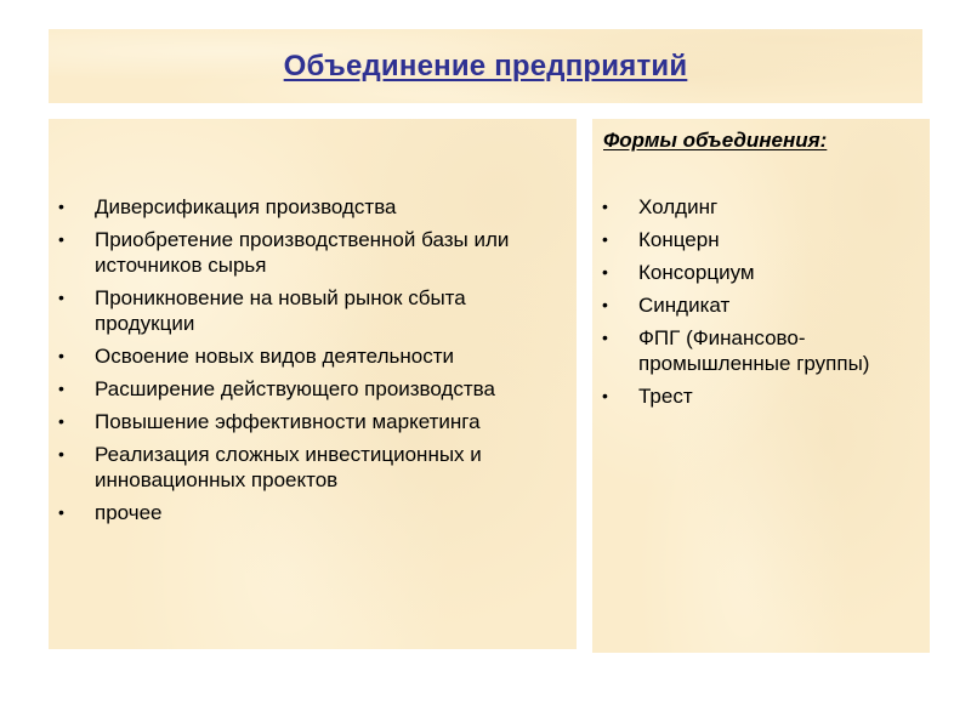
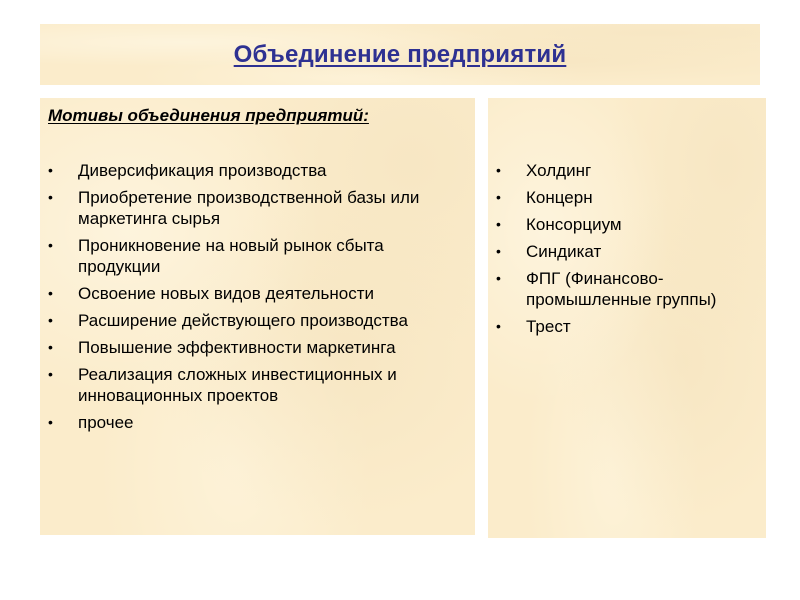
  Объединение предприятий
+ Мотивы объединения предприятий:
  •
  Диверсификация производства
  •
- Приобретение производственной базы или источников сырья
+ Приобретение производственной базы или маркетинга сырья
  •
  Проникновение на новый рынок сбыта продукции
  •
  Освоение новых видов деятельности
  •
  Расширение действующего производства
  •
  Повышение эффективности маркетинга
  •
  Реализация сложных инвестиционных и инновационных проектов
  •
  прочее
- Формы объединения:
  •
  Холдинг
  •
  Концерн
  •
  Консорциум
  •
  Синдикат
  •
  ФПГ (Финансово-промышленные группы)
  •
  Трест
